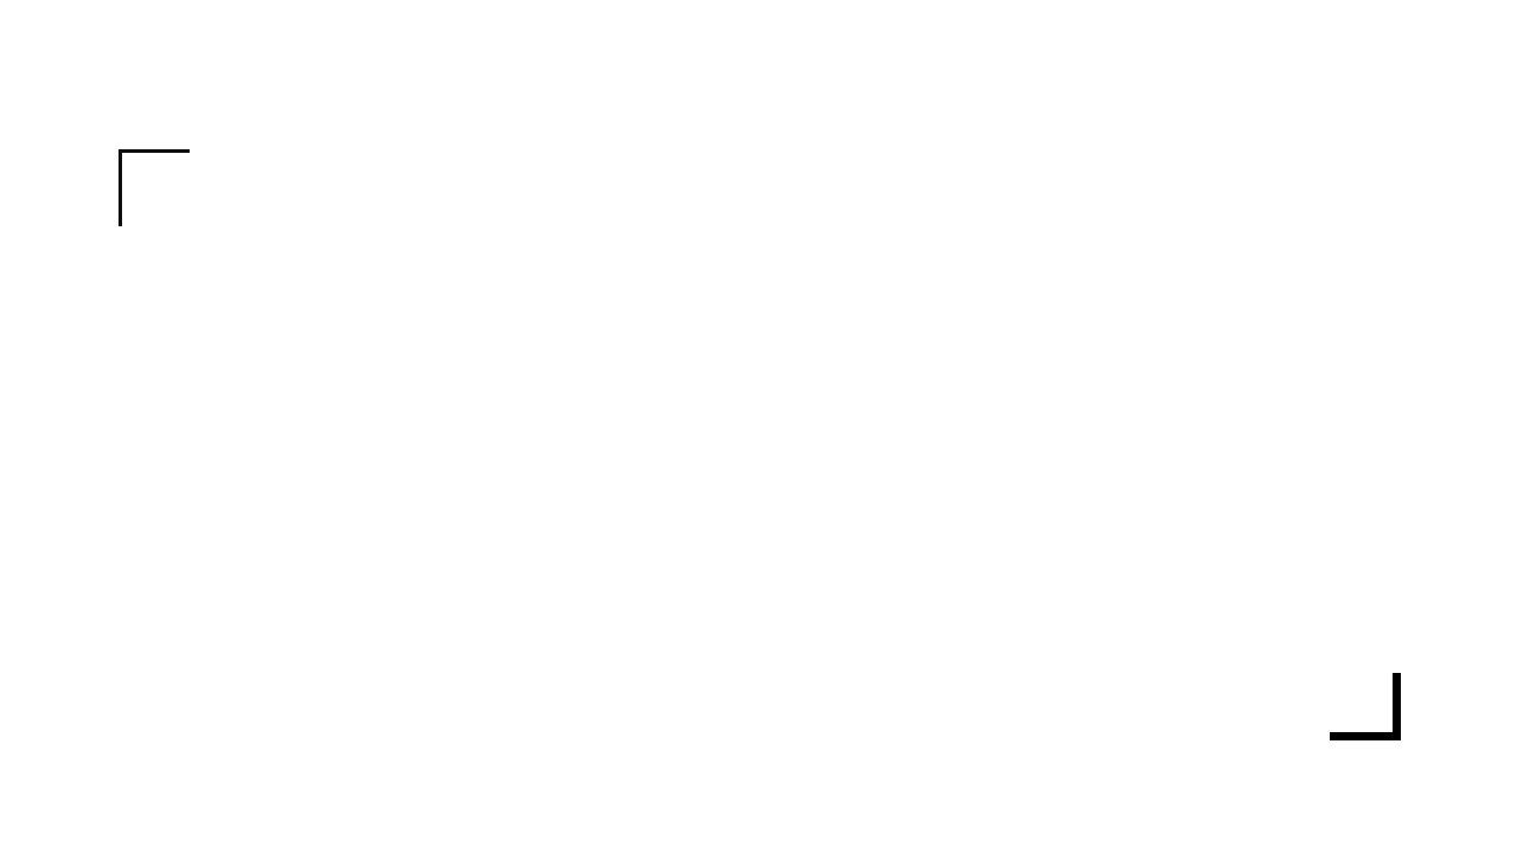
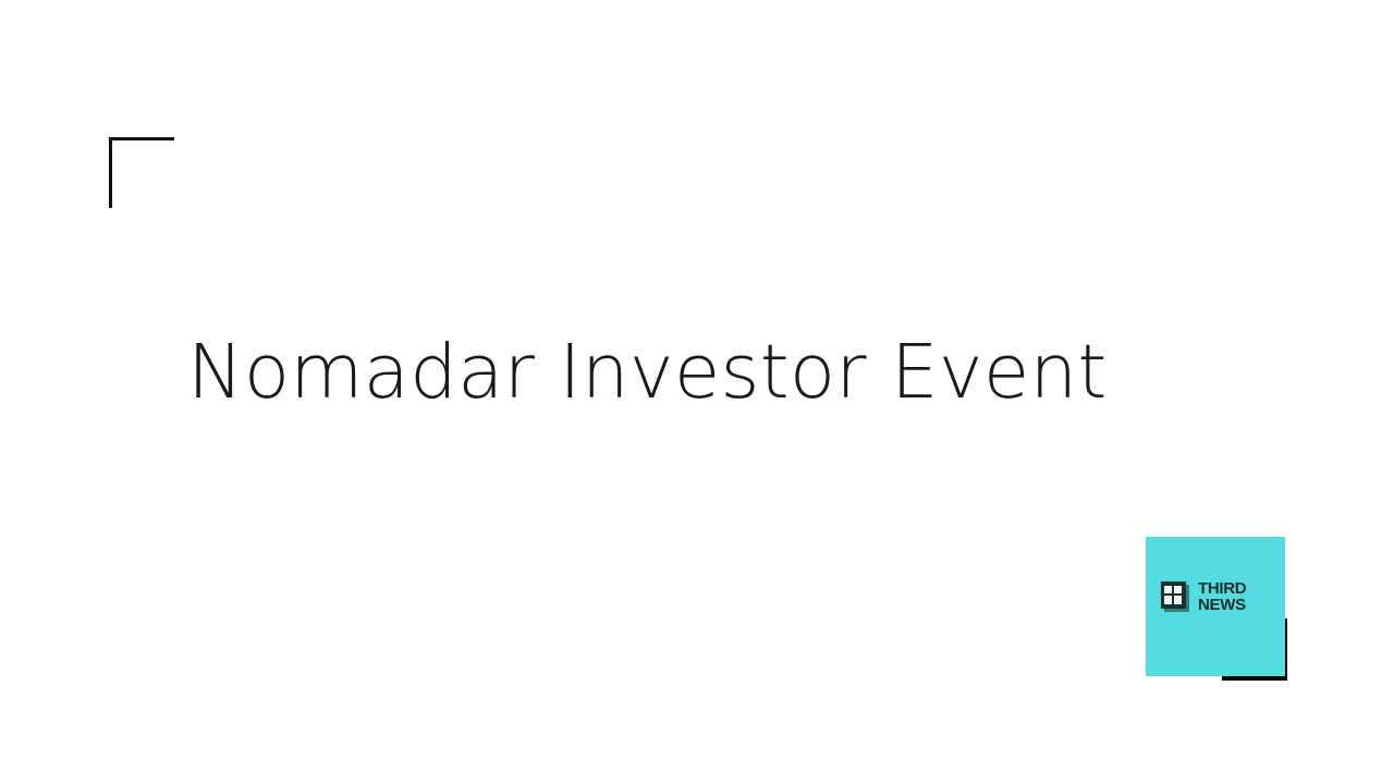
+ Nomadar Investor Event
+ THIRD
+ NEWS
